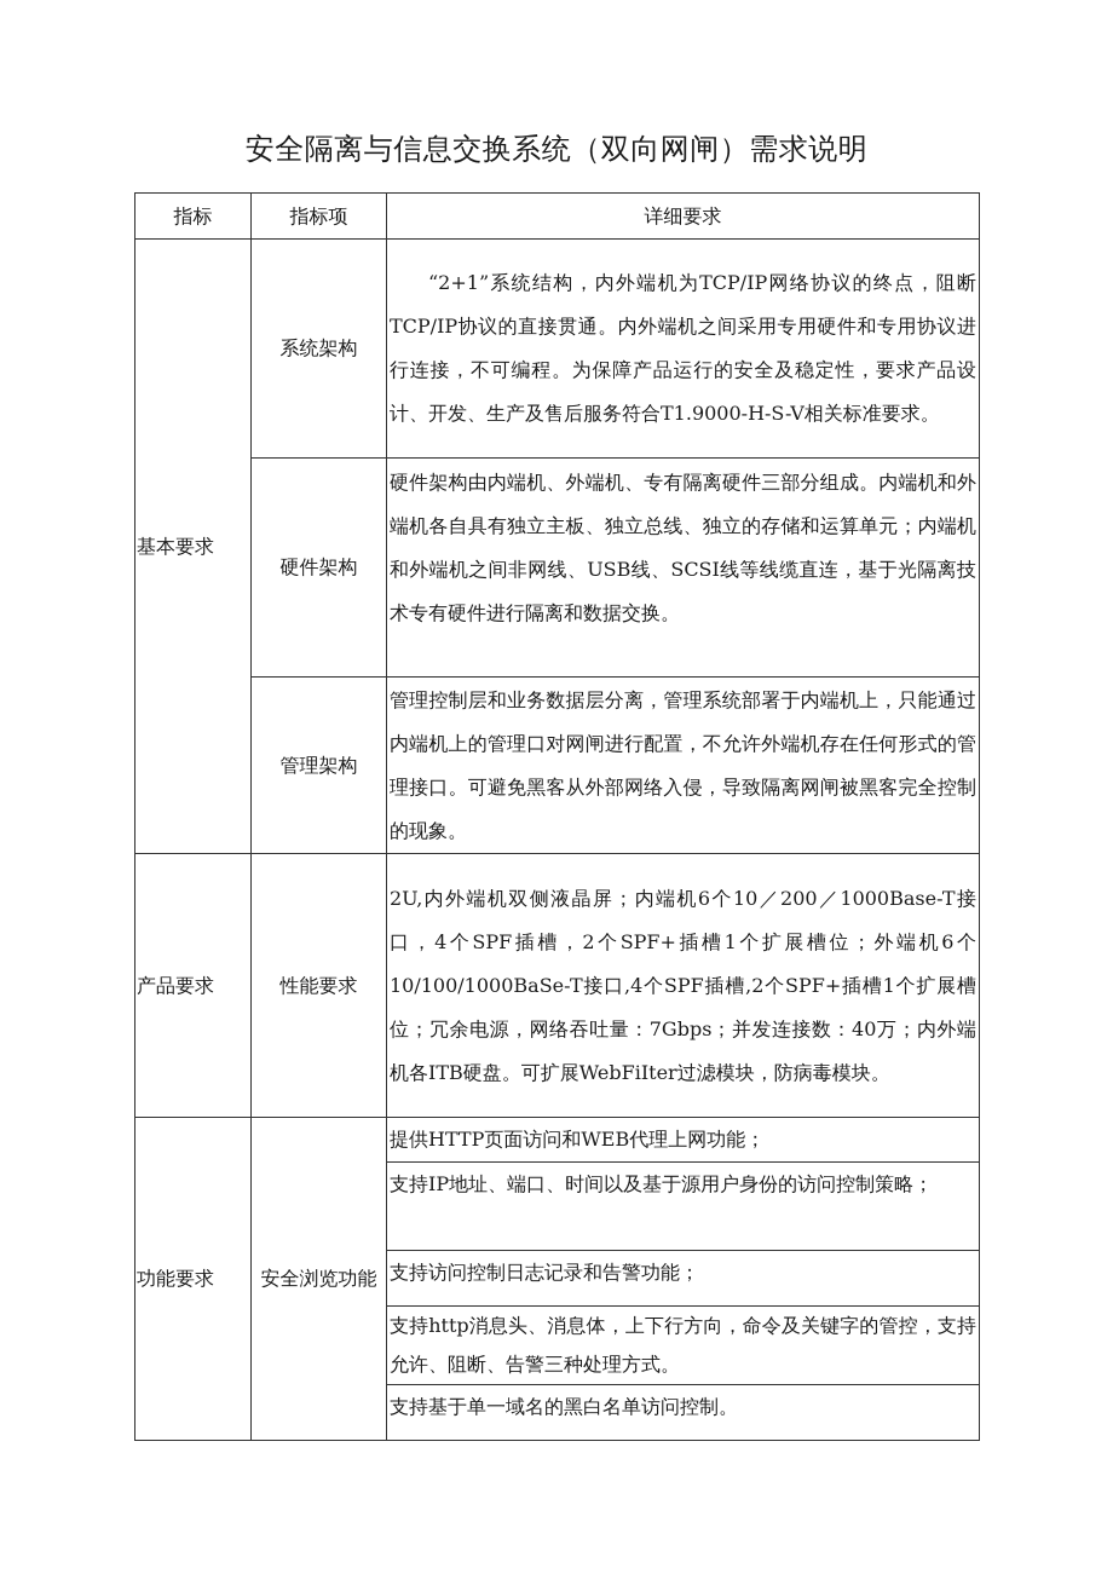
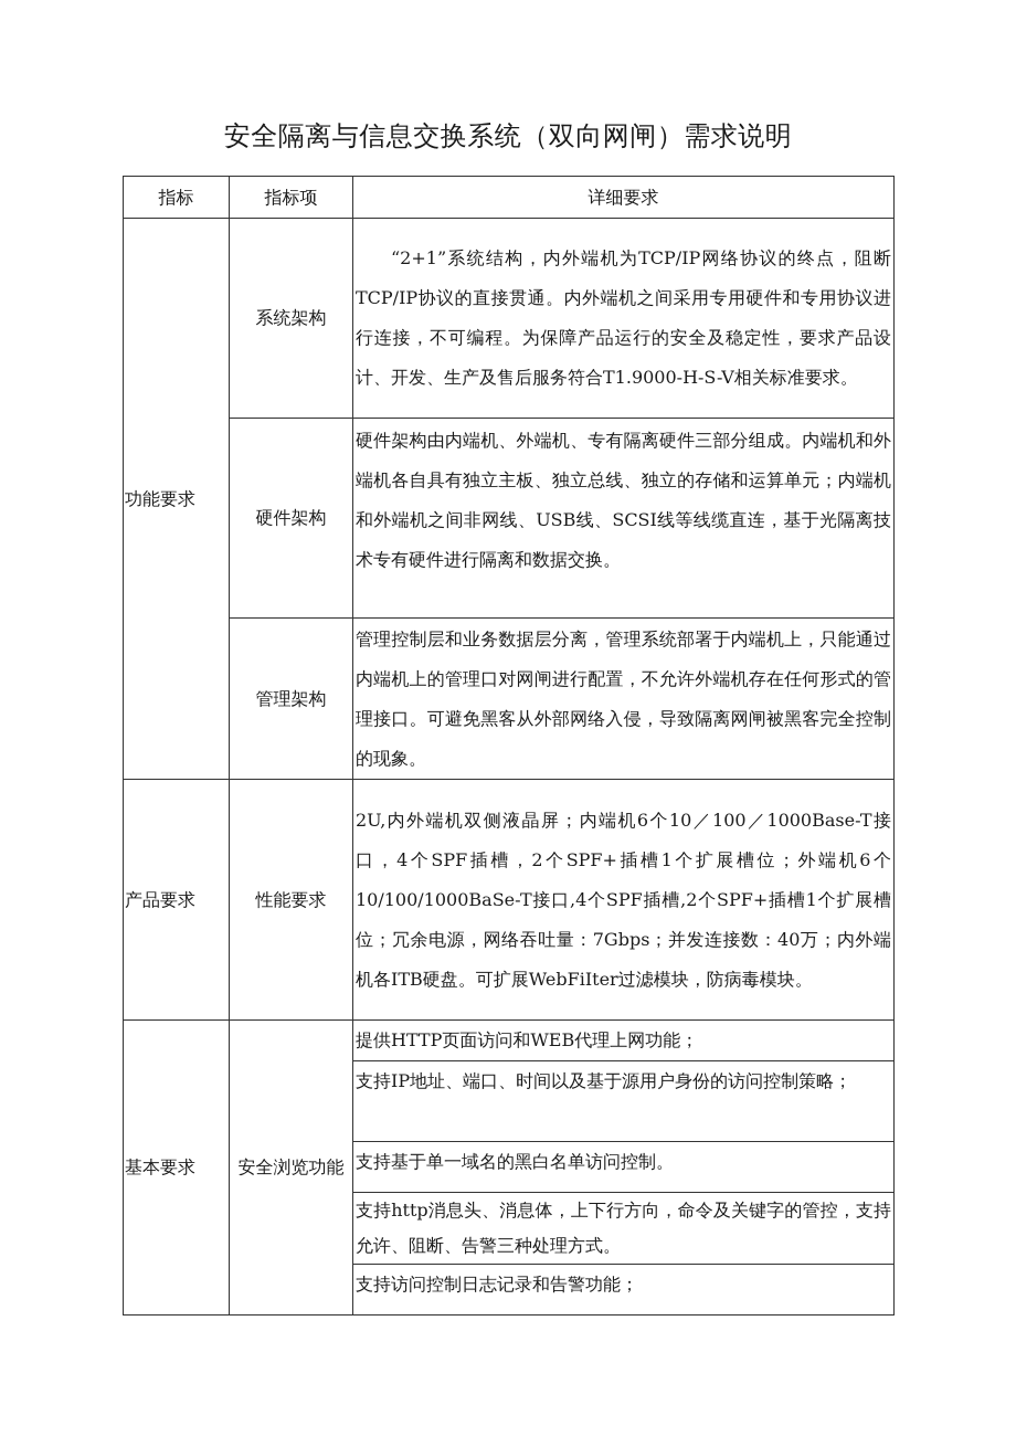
  安全隔离与信息交换系统（双向网闸）需求说明
  指标	指标项	详细要求
- 基本要求	系统架构	“2+1”系统结构，内外端机为TCP/IP网络协议的终点，阻断TCP/IP协议的直接贯通。内外端机之间采用专用硬件和专用协议进行连接，不可编程。为保障产品运行的安全及稳定性，要求产品设计、开发、生产及售后服务符合T1.9000-H-S-V相关标准要求。
+ 功能要求	系统架构	“2+1”系统结构，内外端机为TCP/IP网络协议的终点，阻断TCP/IP协议的直接贯通。内外端机之间采用专用硬件和专用协议进行连接，不可编程。为保障产品运行的安全及稳定性，要求产品设计、开发、生产及售后服务符合T1.9000-H-S-V相关标准要求。
  硬件架构	硬件架构由内端机、外端机、专有隔离硬件三部分组成。内端机和外端机各自具有独立主板、独立总线、独立的存储和运算单元；内端机和外端机之间非网线、USB线、SCSI线等线缆直连，基于光隔离技术专有硬件进行隔离和数据交换。
  管理架构	管理控制层和业务数据层分离，管理系统部署于内端机上，只能通过内端机上的管理口对网闸进行配置，不允许外端机存在任何形式的管理接口。可避免黑客从外部网络入侵，导致隔离网闸被黑客完全控制的现象。
- 产品要求	性能要求	2U,内外端机双侧液晶屏；内端机6个10／200／1000Base-T接口，4个SPF插槽，2个SPF+插槽1个扩展槽位；外端机6个10/100/1000BaSe-T接口,4个SPF插槽,2个SPF+插槽1个扩展槽位；冗余电源，网络吞吐量：7Gbps；并发连接数：40万；内外端机各ITB硬盘。可扩展WebFiIter过滤模块，防病毒模块。
+ 产品要求	性能要求	2U,内外端机双侧液晶屏；内端机6个10／100／1000Base-T接口，4个SPF插槽，2个SPF+插槽1个扩展槽位；外端机6个10/100/1000BaSe-T接口,4个SPF插槽,2个SPF+插槽1个扩展槽位；冗余电源，网络吞吐量：7Gbps；并发连接数：40万；内外端机各ITB硬盘。可扩展WebFiIter过滤模块，防病毒模块。
- 功能要求	安全浏览功能	提供HTTP页面访问和WEB代理上网功能；
+ 基本要求	安全浏览功能	提供HTTP页面访问和WEB代理上网功能；
  支持IP地址、端口、时间以及基于源用户身份的访问控制策略；
- 支持访问控制日志记录和告警功能；
+ 支持基于单一域名的黑白名单访问控制。
  支持http消息头、消息体，上下行方向，命令及关键字的管控，支持允许、阻断、告警三种处理方式。
- 支持基于单一域名的黑白名单访问控制。
+ 支持访问控制日志记录和告警功能；
